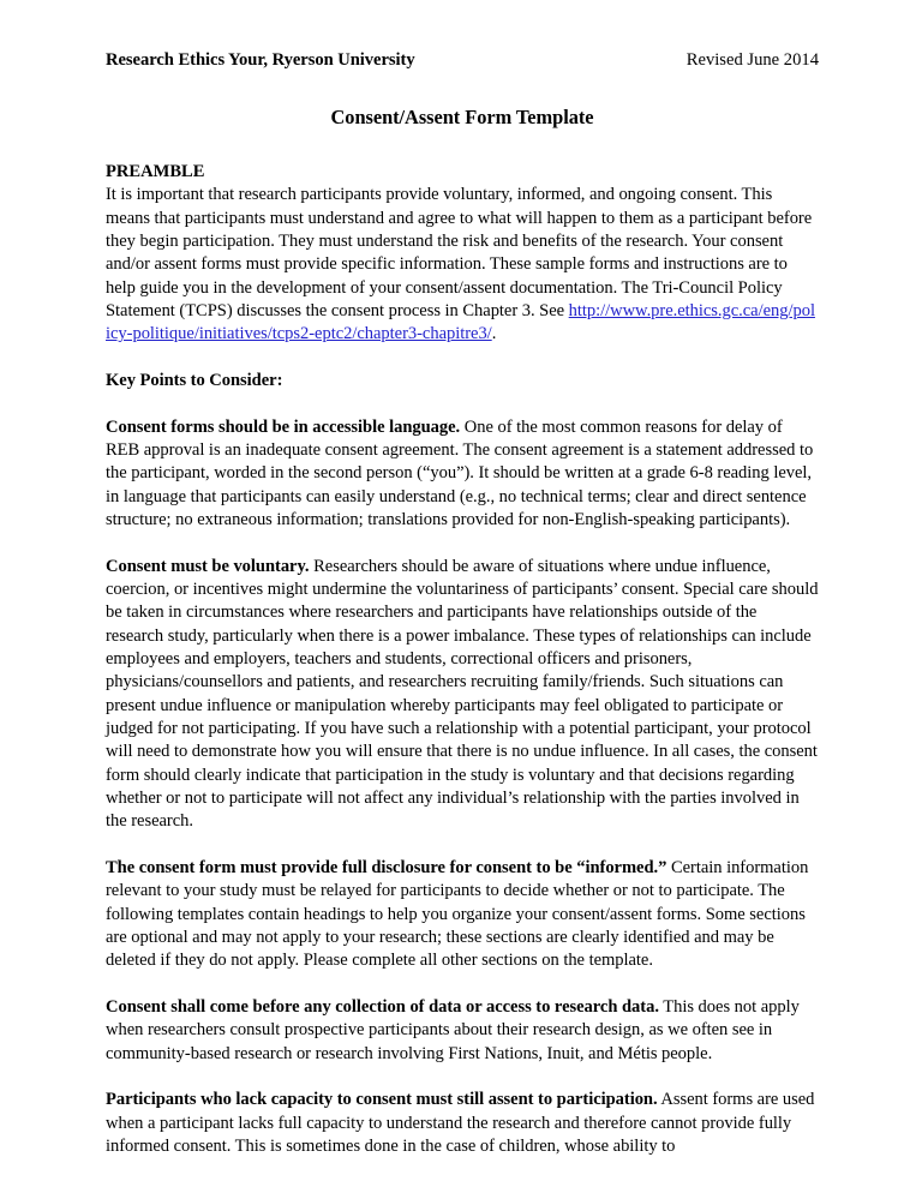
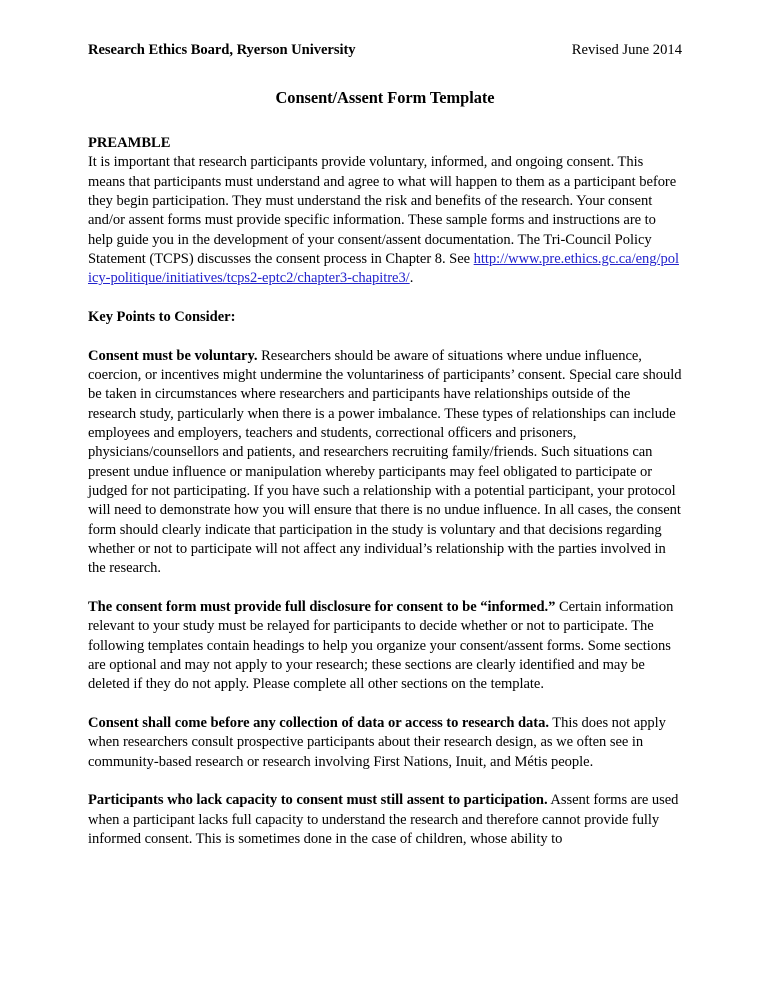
- Research Ethics Your, Ryerson University
+ Research Ethics Board, Ryerson University
  Revised June 2014
  Consent/Assent Form Template
  PREAMBLE
- It is important that research participants provide voluntary, informed, and ongoing consent. This means that participants must understand and agree to what will happen to them as a participant before they begin participation. They must understand the risk and benefits of the research. Your consent and/or assent forms must provide specific information. These sample forms and instructions are to help guide you in the development of your consent/assent documentation. The Tri-Council Policy Statement (TCPS) discusses the consent process in Chapter 3. See http://www.pre.ethics.gc.ca/eng/policy-politique/initiatives/tcps2-eptc2/chapter3-chapitre3/.
+ It is important that research participants provide voluntary, informed, and ongoing consent. This means that participants must understand and agree to what will happen to them as a participant before they begin participation. They must understand the risk and benefits of the research. Your consent and/or assent forms must provide specific information. These sample forms and instructions are to help guide you in the development of your consent/assent documentation. The Tri-Council Policy Statement (TCPS) discusses the consent process in Chapter 8. See http://www.pre.ethics.gc.ca/eng/policy-politique/initiatives/tcps2-eptc2/chapter3-chapitre3/.
  Key Points to Consider:
- Consent forms should be in accessible language. One of the most common reasons for delay of REB approval is an inadequate consent agreement. The consent agreement is a statement addressed to the participant, worded in the second person (“you”). It should be written at a grade 6-8 reading level, in language that participants can easily understand (e.g., no technical terms; clear and direct sentence structure; no extraneous information; translations provided for non-English-speaking participants).
  Consent must be voluntary. Researchers should be aware of situations where undue influence, coercion, or incentives might undermine the voluntariness of participants’ consent. Special care should be taken in circumstances where researchers and participants have relationships outside of the research study, particularly when there is a power imbalance. These types of relationships can include employees and employers, teachers and students, correctional officers and prisoners, physicians/counsellors and patients, and researchers recruiting family/friends. Such situations can present undue influence or manipulation whereby participants may feel obligated to participate or judged for not participating. If you have such a relationship with a potential participant, your protocol will need to demonstrate how you will ensure that there is no undue influence. In all cases, the consent form should clearly indicate that participation in the study is voluntary and that decisions regarding whether or not to participate will not affect any individual’s relationship with the parties involved in the research.
  The consent form must provide full disclosure for consent to be “informed.” Certain information relevant to your study must be relayed for participants to decide whether or not to participate. The following templates contain headings to help you organize your consent/assent forms. Some sections are optional and may not apply to your research; these sections are clearly identified and may be deleted if they do not apply. Please complete all other sections on the template.
  Consent shall come before any collection of data or access to research data. This does not apply when researchers consult prospective participants about their research design, as we often see in community-based research or research involving First Nations, Inuit, and Métis people.
  Participants who lack capacity to consent must still assent to participation. Assent forms are used when a participant lacks full capacity to understand the research and therefore cannot provide fully informed consent. This is sometimes done in the case of children, whose ability to
